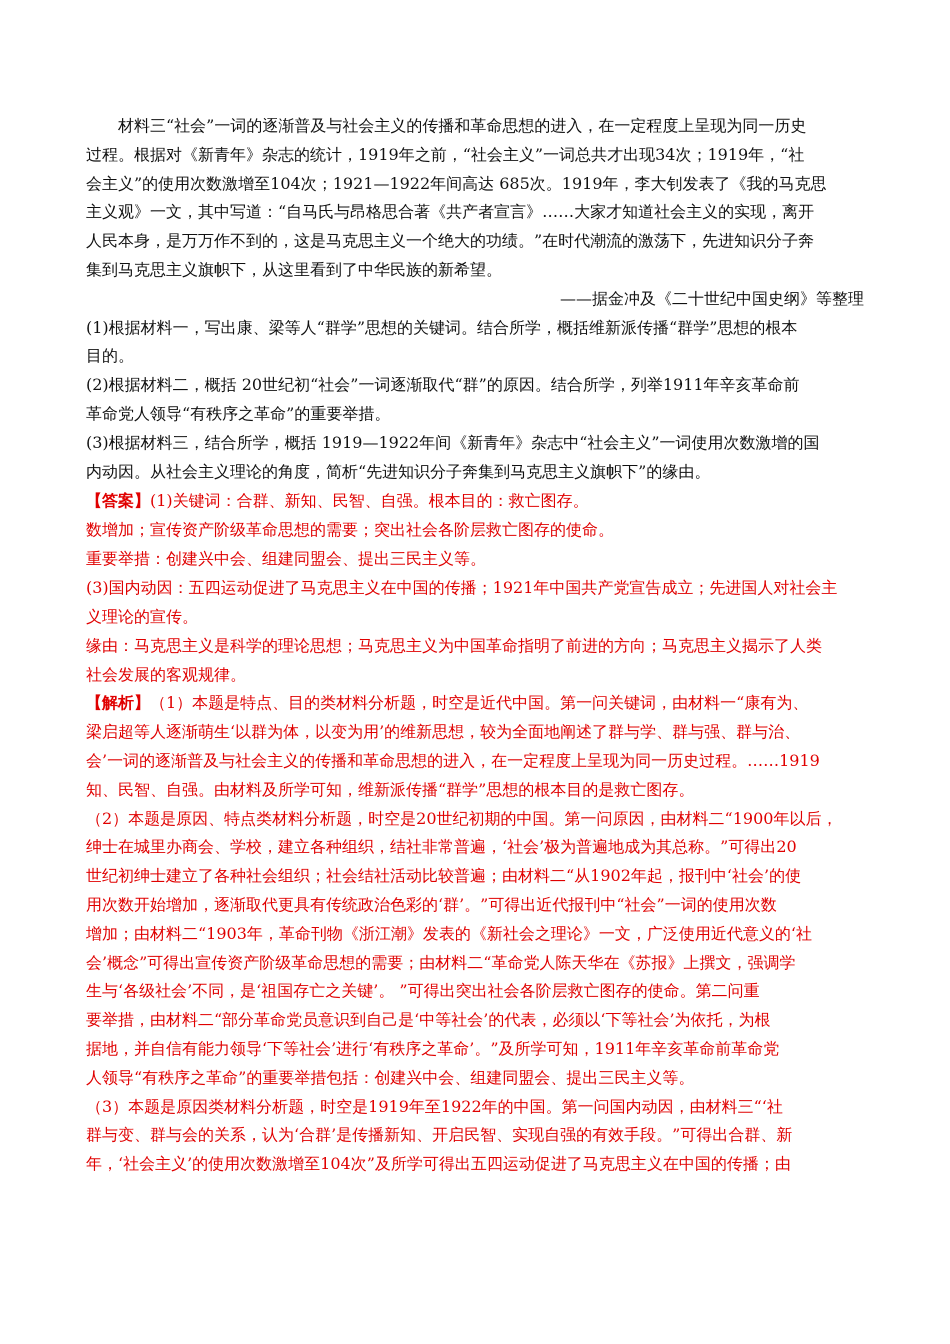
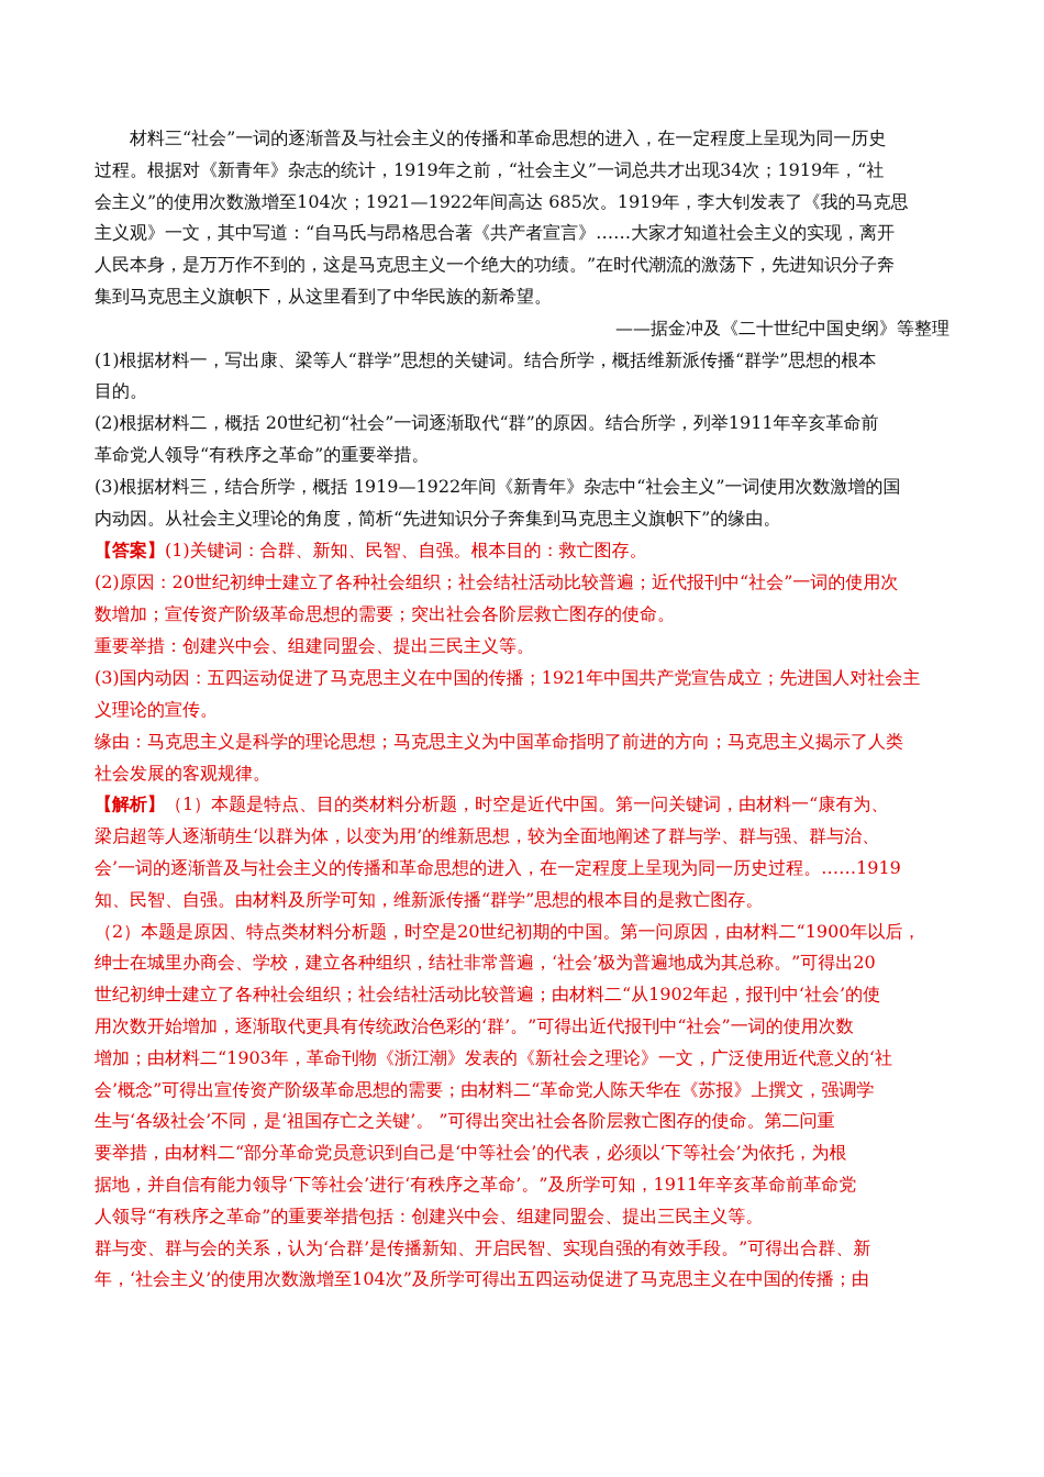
  材料三“社会”一词的逐渐普及与社会主义的传播和革命思想的进入，在一定程度上呈现为同一历史
  过程。根据对《新青年》杂志的统计，1919年之前，“社会主义”一词总共才出现34次；1919年，“社
  会主义”的使用次数激增至104次；1921—1922年间高达 685次。1919年，李大钊发表了《我的马克思
  主义观》一文，其中写道：“自马氏与昂格思合著《共产者宣言》……大家才知道社会主义的实现，离开
  人民本身，是万万作不到的，这是马克思主义一个绝大的功绩。”在时代潮流的激荡下，先进知识分子奔
  集到马克思主义旗帜下，从这里看到了中华民族的新希望。
  ——据金冲及《二十世纪中国史纲》等整理
  (1)根据材料一，写出康、梁等人“群学”思想的关键词。结合所学，概括维新派传播“群学”思想的根本
  目的。
  (2)根据材料二，概括 20世纪初“社会”一词逐渐取代“群”的原因。结合所学，列举1911年辛亥革命前
  革命党人领导“有秩序之革命”的重要举措。
  (3)根据材料三，结合所学，概括 1919—1922年间《新青年》杂志中“社会主义”一词使用次数激增的国
  内动因。从社会主义理论的角度，简析“先进知识分子奔集到马克思主义旗帜下”的缘由。
  【答案】(1)关键词：合群、新知、民智、自强。根本目的：救亡图存。
+ (2)原因：20世纪初绅士建立了各种社会组织；社会结社活动比较普遍；近代报刊中“社会”一词的使用次
  数增加；宣传资产阶级革命思想的需要；突出社会各阶层救亡图存的使命。
  重要举措：创建兴中会、组建同盟会、提出三民主义等。
  (3)国内动因：五四运动促进了马克思主义在中国的传播；1921年中国共产党宣告成立；先进国人对社会主
  义理论的宣传。
  缘由：马克思主义是科学的理论思想；马克思主义为中国革命指明了前进的方向；马克思主义揭示了人类
  社会发展的客观规律。
  【解析】（1）本题是特点、目的类材料分析题，时空是近代中国。第一问关键词，由材料一“康有为、
  梁启超等人逐渐萌生‘以群为体，以变为用’的维新思想，较为全面地阐述了群与学、群与强、群与治、
  会’一词的逐渐普及与社会主义的传播和革命思想的进入，在一定程度上呈现为同一历史过程。……1919
  知、民智、自强。由材料及所学可知，维新派传播“群学”思想的根本目的是救亡图存。
  （2）本题是原因、特点类材料分析题，时空是20世纪初期的中国。第一问原因，由材料二“1900年以后，
  绅士在城里办商会、学校，建立各种组织，结社非常普遍，‘社会’极为普遍地成为其总称。”可得出20
  世纪初绅士建立了各种社会组织；社会结社活动比较普遍；由材料二“从1902年起，报刊中‘社会’的使
  用次数开始增加，逐渐取代更具有传统政治色彩的‘群’。”可得出近代报刊中“社会”一词的使用次数
  增加；由材料二“1903年，革命刊物《浙江潮》发表的《新社会之理论》一文，广泛使用近代意义的‘社
  会’概念”可得出宣传资产阶级革命思想的需要；由材料二“革命党人陈天华在《苏报》上撰文，强调学
  生与‘各级社会’不同，是‘祖国存亡之关键’。 ”可得出突出社会各阶层救亡图存的使命。第二问重
  要举措，由材料二“部分革命党员意识到自己是‘中等社会’的代表，必须以‘下等社会’为依托，为根
  据地，并自信有能力领导‘下等社会’进行‘有秩序之革命’。”及所学可知，1911年辛亥革命前革命党
  人领导“有秩序之革命”的重要举措包括：创建兴中会、组建同盟会、提出三民主义等。
- （3）本题是原因类材料分析题，时空是1919年至1922年的中国。第一问国内动因，由材料三“‘社
  群与变、群与会的关系，认为‘合群’是传播新知、开启民智、实现自强的有效手段。”可得出合群、新
  年，‘社会主义’的使用次数激增至104次”及所学可得出五四运动促进了马克思主义在中国的传播；由
